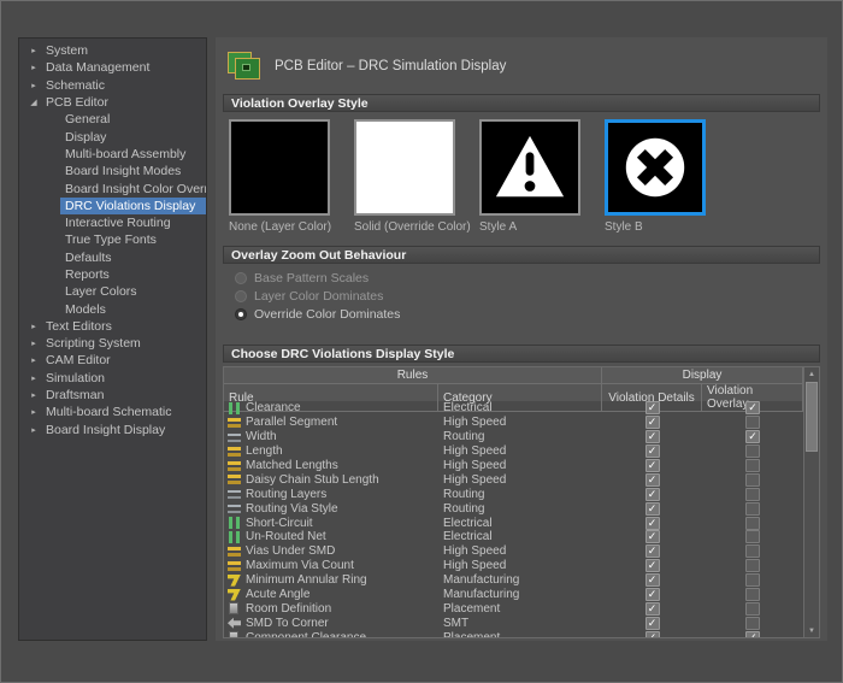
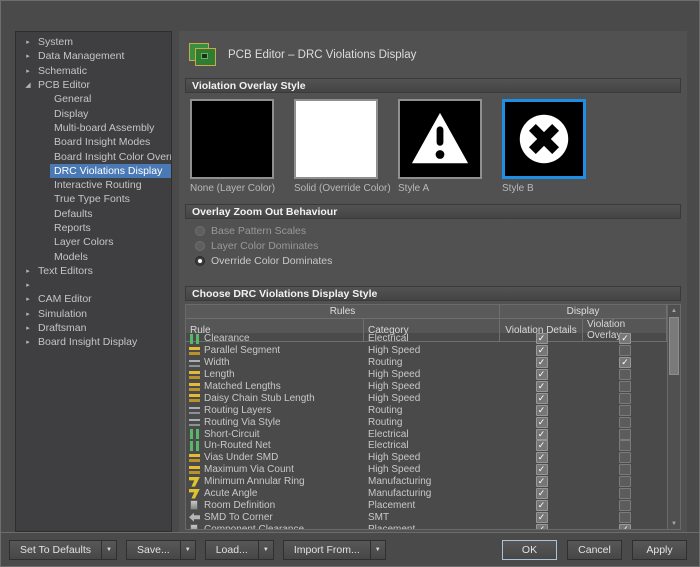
  System
  Data Management
  Schematic
  PCB Editor
  General
  Display
  Multi-board Assembly
  Board Insight Modes
  Board Insight Color Over
  DRC Violations Display
  Interactive Routing
  True Type Fonts
  Defaults
  Reports
  Layer Colors
  Models
  Text Editors
- Scripting System
  CAM Editor
  Simulation
  Draftsman
- Multi-board Schematic
  Board Insight Display
- PCB Editor – DRC Simulation Display
+ PCB Editor – DRC Violations Display
  Violation Overlay Style
  None (Layer Color)
  Solid (Override Color)
  Style A
  Style B
  Overlay Zoom Out Behaviour
  Base Pattern Scales
  Layer Color Dominates
  Override Color Dominates
  Choose DRC Violations Display Style
  Rules
  Display
  Rule
  Category
  Violation Details
  Violation Overla
  Clearance
  Electrical
  ✓
  ✓
  Parallel Segment
  High Speed
  ✓
  Width
  Routing
  ✓
  ✓
  Length
  High Speed
  ✓
  Matched Lengths
  High Speed
  ✓
  Daisy Chain Stub Length
  High Speed
  ✓
  Routing Layers
  Routing
  ✓
  Routing Via Style
  Routing
  ✓
  Short-Circuit
  Electrical
  ✓
  Un-Routed Net
  Electrical
  ✓
  Vias Under SMD
  High Speed
  ✓
  Maximum Via Count
  High Speed
  ✓
  Minimum Annular Ring
  Manufacturing
  ✓
  Acute Angle
  Manufacturing
  ✓
  Room Definition
  Placement
  ✓
  SMD To Corner
  SMT
  ✓
  ✓
  ✓
+ Set To Defaults
+ Save...
+ Load...
+ Import From...
+ OK
+ Cancel
+ Apply
